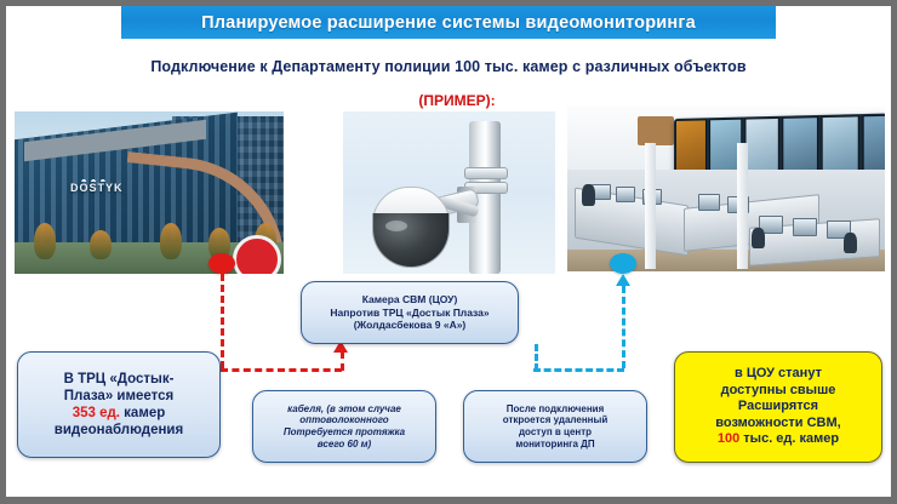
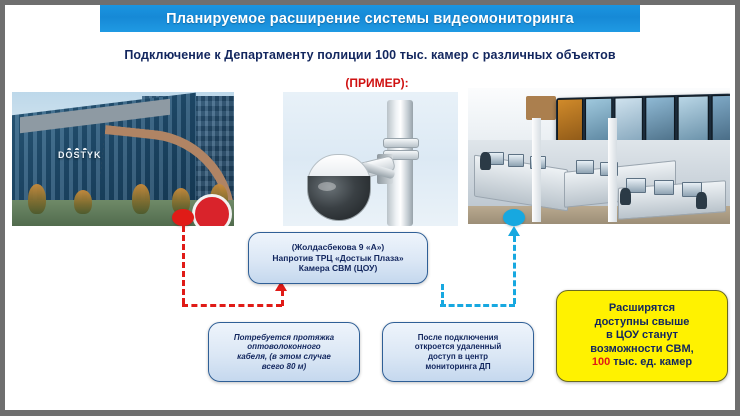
  Планируемое расширение системы видеомониторинга
  Подключение к Департаменту полиции 100 тыс. камер с различных объектов
  (ПРИМЕР):
  DOSTYK
- Камера СВМ (ЦОУ)
+ (Жолдасбекова 9 «А»)
  Напротив ТРЦ «Достык Плаза»
- (Жолдасбекова 9 «А»)
+ Камера СВМ (ЦОУ)
- В ТРЦ «Достык-
- Плаза» имеется
- 353 ед. камер
- видеонаблюдения
- кабеля, (в этом случае
+ Потребуется протяжка
  оптоволоконного
- Потребуется протяжка
+ кабеля, (в этом случае
- всего 60 м)
+ всего 80 м)
  После подключения
  откроется удаленный
  доступ в центр
  мониторинга ДП
- в ЦОУ станут
+ Расширятся
  доступны свыше
- Расширятся
+ в ЦОУ станут
  возможности СВМ,
  100 тыс. ед. камер
